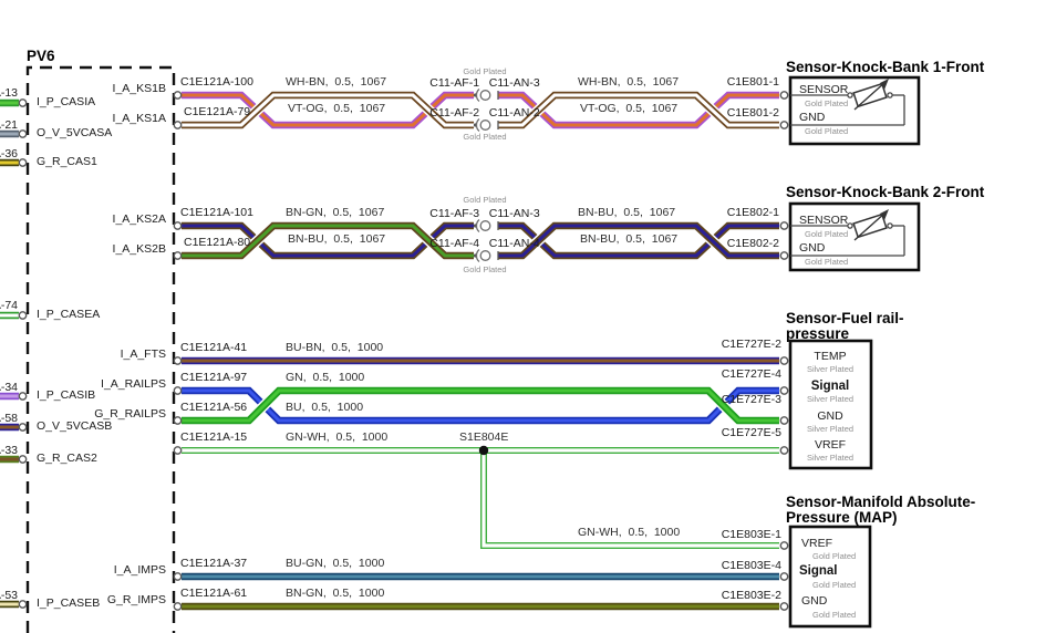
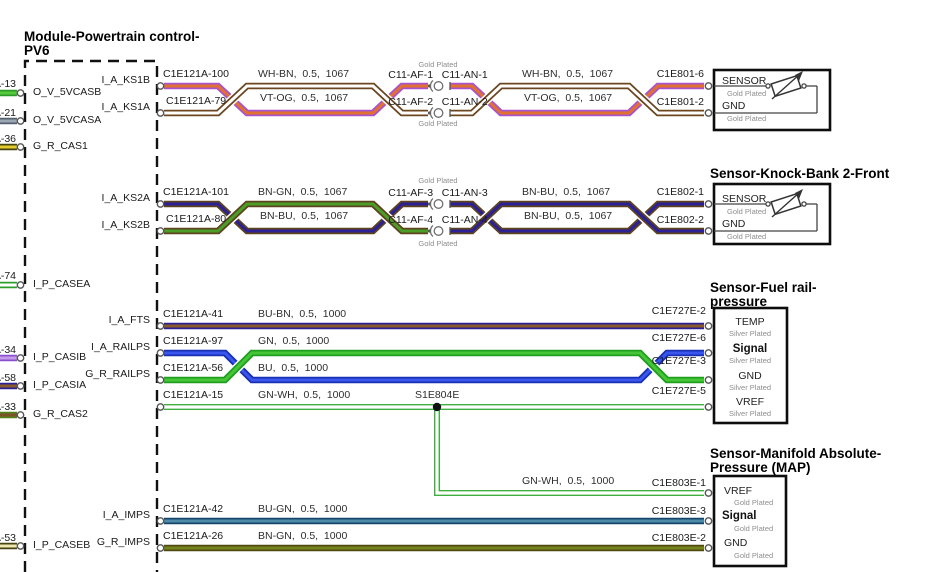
+ Module-Powertrain control-
  PV6
  -13
  -21
  -36
  -74
  -34
  -58
  -33
  -53
- I_P_CASIA
+ O_V_5VCASB
  O_V_5VCASA
  G_R_CAS1
  I_P_CASEA
  I_P_CASIB
- O_V_5VCASB
+ I_P_CASIA
  G_R_CAS2
  I_P_CASEB
  I_A_KS1B
  I_A_KS1A
  I_A_KS2A
  I_A_KS2B
  I_A_FTS
  I_A_RAILPS
  G_R_RAILPS
  I_A_IMPS
  G_R_IMPS
  C1E121A-100
  C1E121A-79
  C1E121A-101
  C1E121A-80
  C1E121A-41
  C1E121A-97
  C1E121A-56
  C1E121A-15
- C1E121A-37
+ C1E121A-42
- C1E121A-61
+ C1E121A-26
  WH-BN, 0.5, 1067
  VT-OG, 0.5, 1067
  WH-BN, 0.5, 1067
  VT-OG, 0.5, 1067
  BN-GN, 0.5, 1067
  BN-BU, 0.5, 1067
  BN-BU, 0.5, 1067
  BN-BU, 0.5, 1067
  BU-BN, 0.5, 1000
  GN, 0.5, 1000
  BU, 0.5, 1000
  GN-WH, 0.5, 1000
  S1E804E
  GN-WH, 0.5, 1000
  BU-GN, 0.5, 1000
  BN-GN, 0.5, 1000
  Gold Plated
- C11-AF-1 C11-AN-3
+ C11-AF-1 C11-AN-1
  C11-AF-2 C11-AN-2
  Gold Plated
  Gold Plated
  C11-AF-3 C11-AN-3
  C11-AF-4 C11-AN-4
  Gold Plated
- C1E801-1
+ C1E801-6
  C1E801-2
  C1E802-1
  C1E802-2
  C1E727E-2
- C1E727E-4
+ C1E727E-6
  C1E727E-3
  C1E727E-5
  C1E803E-1
- C1E803E-4
+ C1E803E-3
  C1E803E-2
- Sensor-Knock-Bank 1-Front
  SENSOR
  Gold Plated
  GND
  Gold Plated
  Sensor-Knock-Bank 2-Front
  SENSOR
  Gold Plated
  GND
  Gold Plated
  Sensor-Fuel rail-
  pressure
  TEMP
  Silver Plated
  Signal
  Silver Plated
  GND
  Silver Plated
  VREF
  Silver Plated
  Sensor-Manifold Absolute-
  Pressure (MAP)
  VREF
  Gold Plated
  Signal
  Gold Plated
  GND
  Gold Plated
